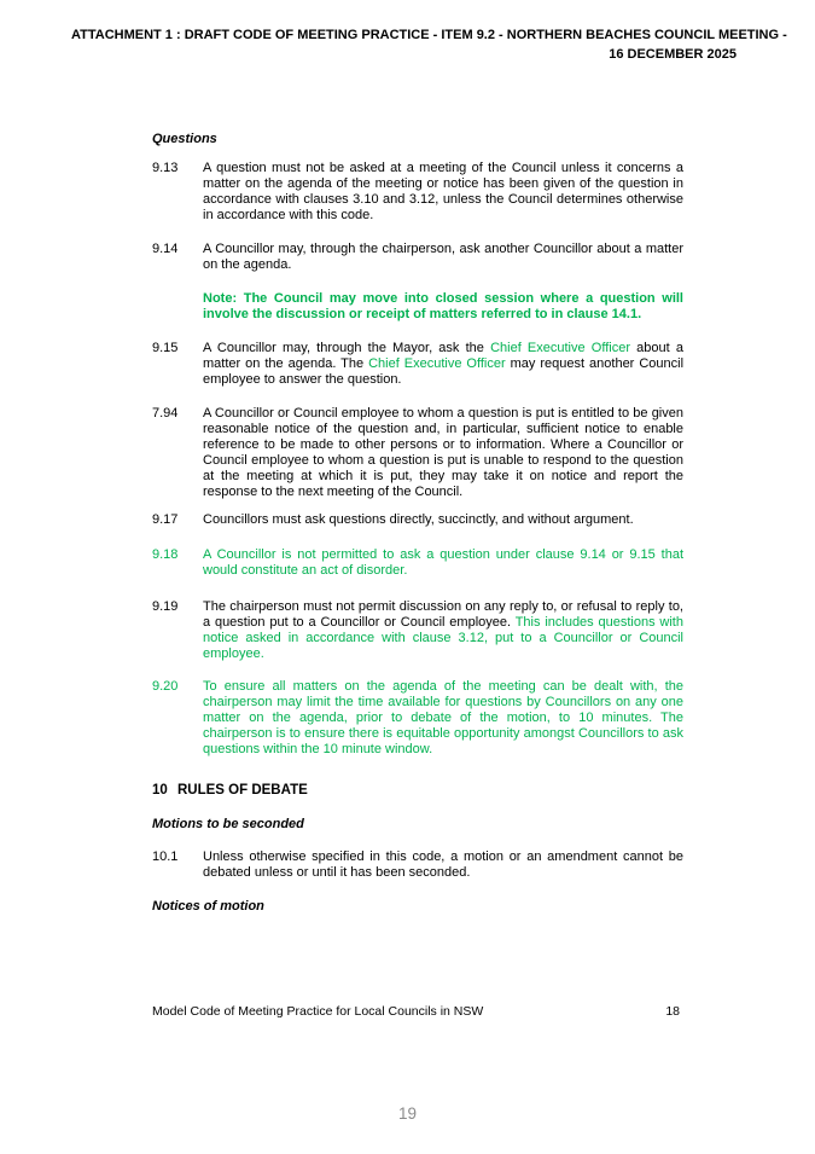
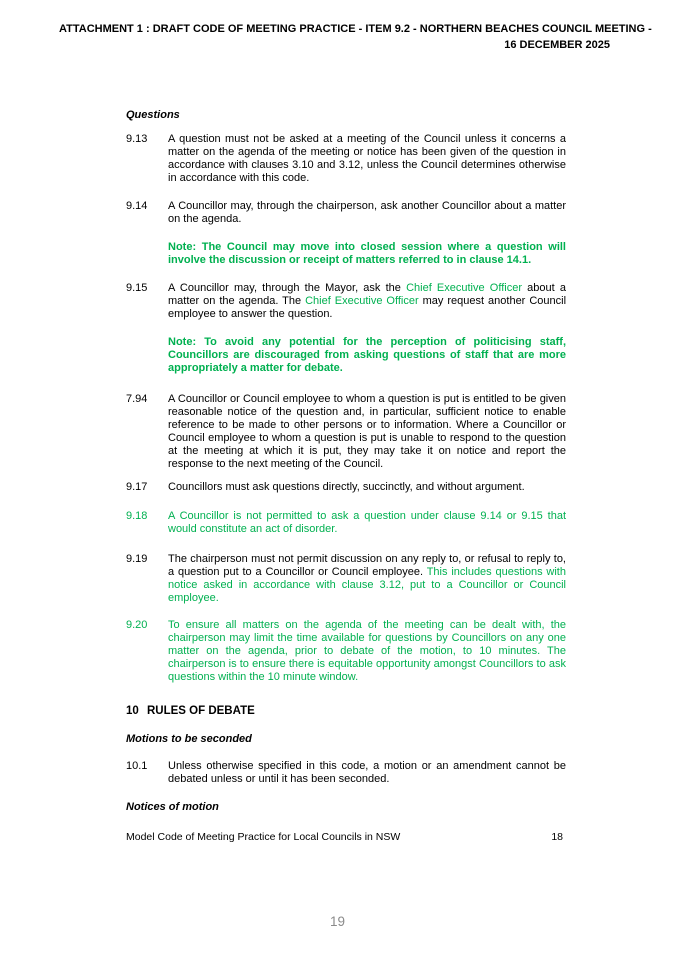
  ATTACHMENT 1 : DRAFT CODE OF MEETING PRACTICE - ITEM 9.2 - NORTHERN BEACHES COUNCIL MEETING -
  16 DECEMBER 2025
  Questions
  9.13
  A question must not be asked at a meeting of the Council unless it concerns a matter on the agenda of the meeting or notice has been given of the question in accordance with clauses 3.10 and 3.12, unless the Council determines otherwise in accordance with this code.
  9.14
  A Councillor may, through the chairperson, ask another Councillor about a matter on the agenda.
  Note: The Council may move into closed session where a question will involve the discussion or receipt of matters referred to in clause 14.1.
  9.15
  A Councillor may, through the Mayor, ask the Chief Executive Officer about a matter on the agenda. The Chief Executive Officer may request another Council employee to answer the question.
+ Note: To avoid any potential for the perception of politicising staff, Councillors are discouraged from asking questions of staff that are more appropriately a matter for debate.
  7.94
  A Councillor or Council employee to whom a question is put is entitled to be given reasonable notice of the question and, in particular, sufficient notice to enable reference to be made to other persons or to information. Where a Councillor or Council employee to whom a question is put is unable to respond to the question at the meeting at which it is put, they may take it on notice and report the response to the next meeting of the Council.
  9.17
  Councillors must ask questions directly, succinctly, and without argument.
  9.18
  A Councillor is not permitted to ask a question under clause 9.14 or 9.15 that would constitute an act of disorder.
  9.19
  The chairperson must not permit discussion on any reply to, or refusal to reply to, a question put to a Councillor or Council employee. This includes questions with notice asked in accordance with clause 3.12, put to a Councillor or Council employee.
  9.20
  To ensure all matters on the agenda of the meeting can be dealt with, the chairperson may limit the time available for questions by Councillors on any one matter on the agenda, prior to debate of the motion, to 10 minutes. The chairperson is to ensure there is equitable opportunity amongst Councillors to ask questions within the 10 minute window.
  10
  RULES OF DEBATE
  Motions to be seconded
  10.1
  Unless otherwise specified in this code, a motion or an amendment cannot be debated unless or until it has been seconded.
  Notices of motion
  Model Code of Meeting Practice for Local Councils in NSW
  18
  19
